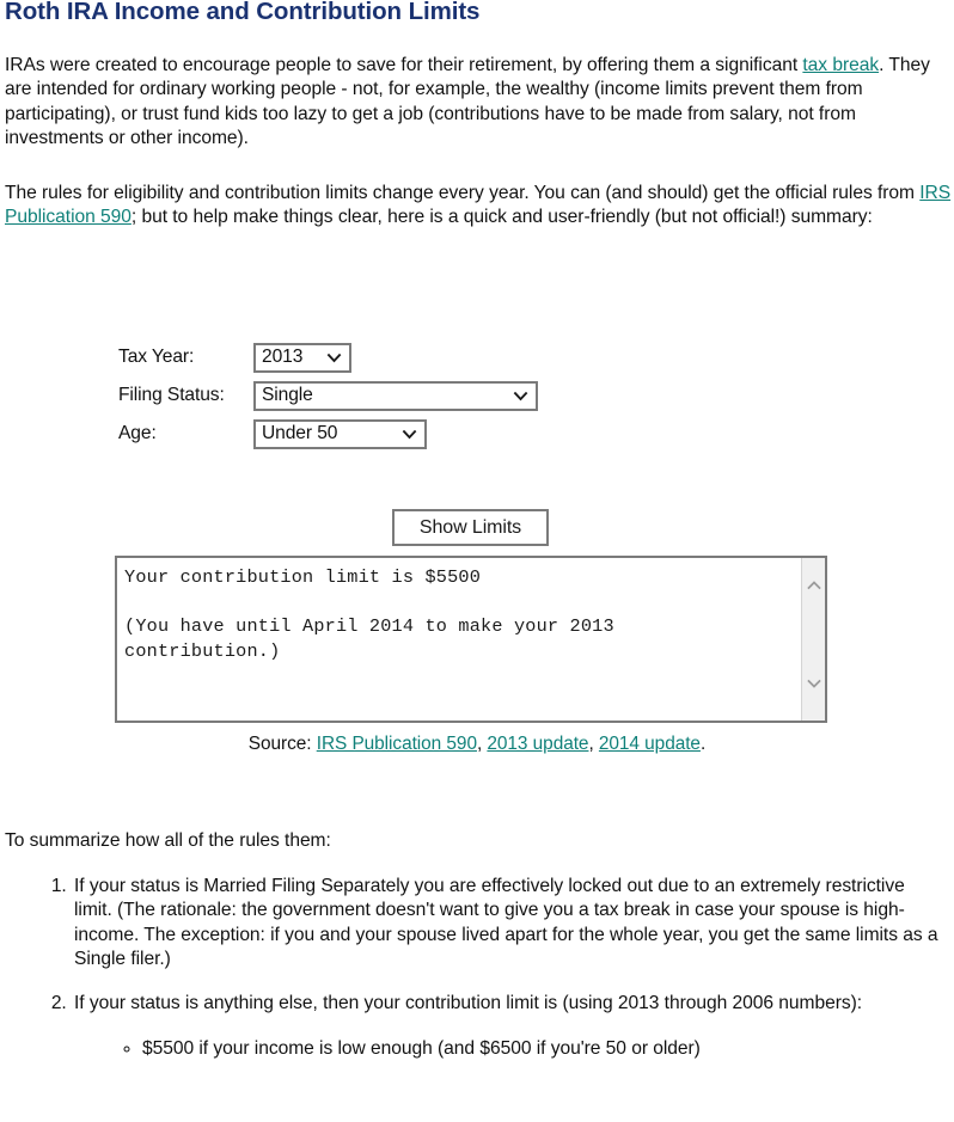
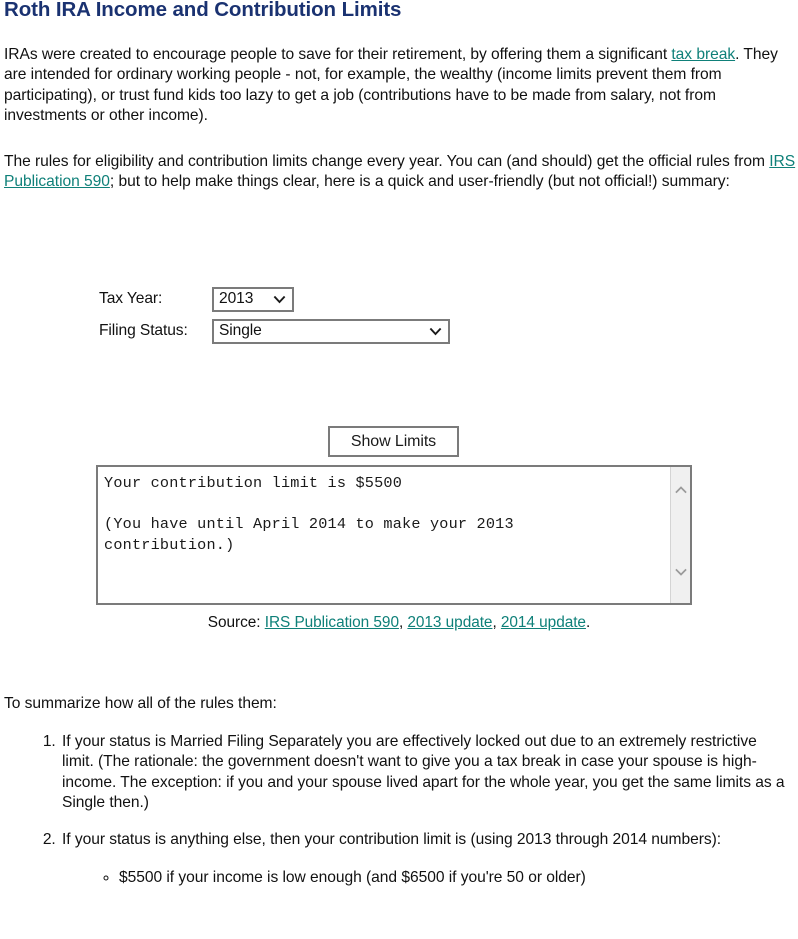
  Roth IRA Income and Contribution Limits
  IRAs were created to encourage people to save for their retirement, by offering them a significant tax break. They are intended for ordinary working people - not, for example, the wealthy (income limits prevent them from participating), or trust fund kids too lazy to get a job (contributions have to be made from salary, not from investments or other income).
  The rules for eligibility and contribution limits change every year. You can (and should) get the official rules from IRS Publication 590; but to help make things clear, here is a quick and user-friendly (but not official!) summary:
  Tax Year:
  2013
  Filing Status:
  Single
- Age:
- Under 50
  Show Limits
  Your contribution limit is $5500
  (You have until April 2014 to make your 2013
  contribution.)
  Source: IRS Publication 590, 2013 update, 2014 update.
  To summarize how all of the rules them:
- If your status is Married Filing Separately you are effectively locked out due to an extremely restrictive limit. (The rationale: the government doesn't want to give you a tax break in case your spouse is high-income. The exception: if you and your spouse lived apart for the whole year, you get the same limits as a Single filer.)
+ If your status is Married Filing Separately you are effectively locked out due to an extremely restrictive limit. (The rationale: the government doesn't want to give you a tax break in case your spouse is high-income. The exception: if you and your spouse lived apart for the whole year, you get the same limits as a Single then.)
- If your status is anything else, then your contribution limit is (using 2013 through 2006 numbers):
+ If your status is anything else, then your contribution limit is (using 2013 through 2014 numbers):
  $5500 if your income is low enough (and $6500 if you're 50 or older)
